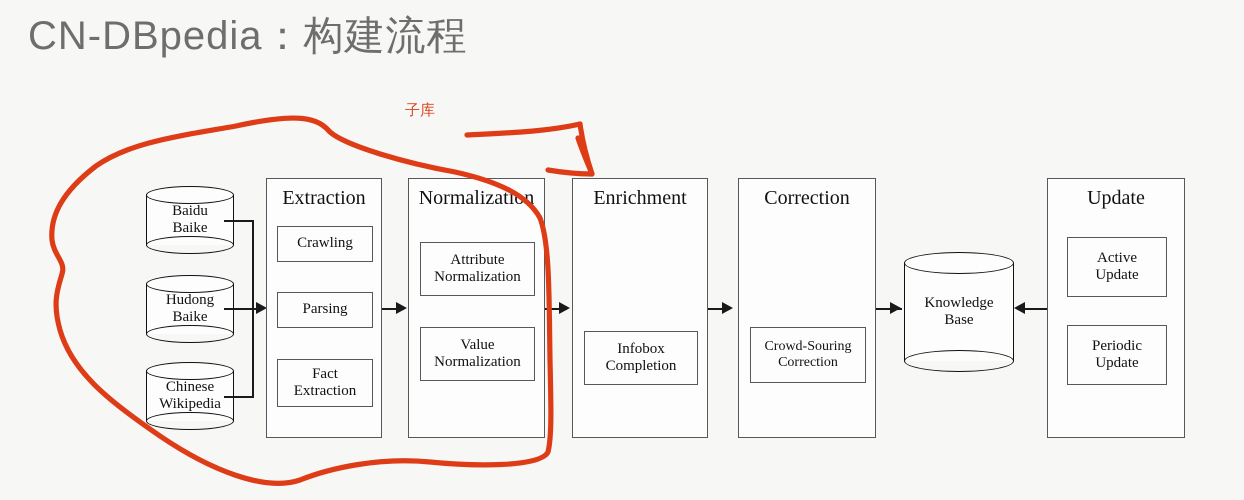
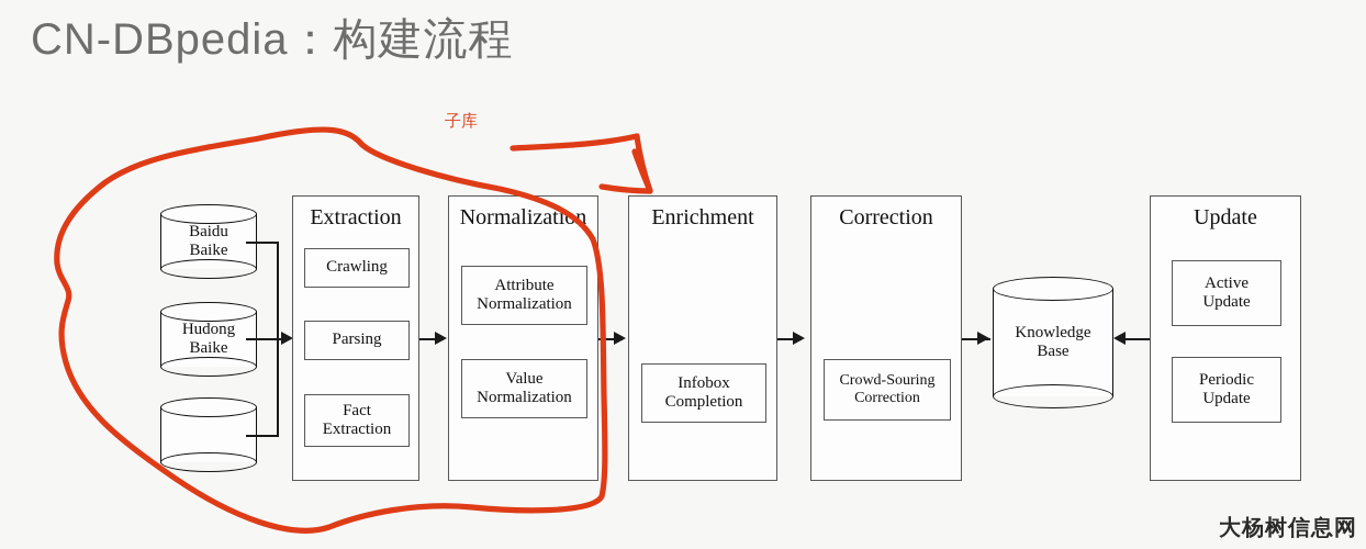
  CN-DBpedia：构建流程
  Baidu
  Baike
  Hudong
  Baike
- Chinese
- Wikipedia
  Extraction
  Crawling
  Parsing
  Fact
  Extraction
  Normalizatin
  Attribute
  Normalization
  Value
  Normalization
  Enrichment
  Infobox
  Completion
  Correction
  Crowd-Souring
  Correction
  Knowledge
  Base
  Update
  Active
  Update
  Periodic
  Update
  子库
+ 大杨树信息网
